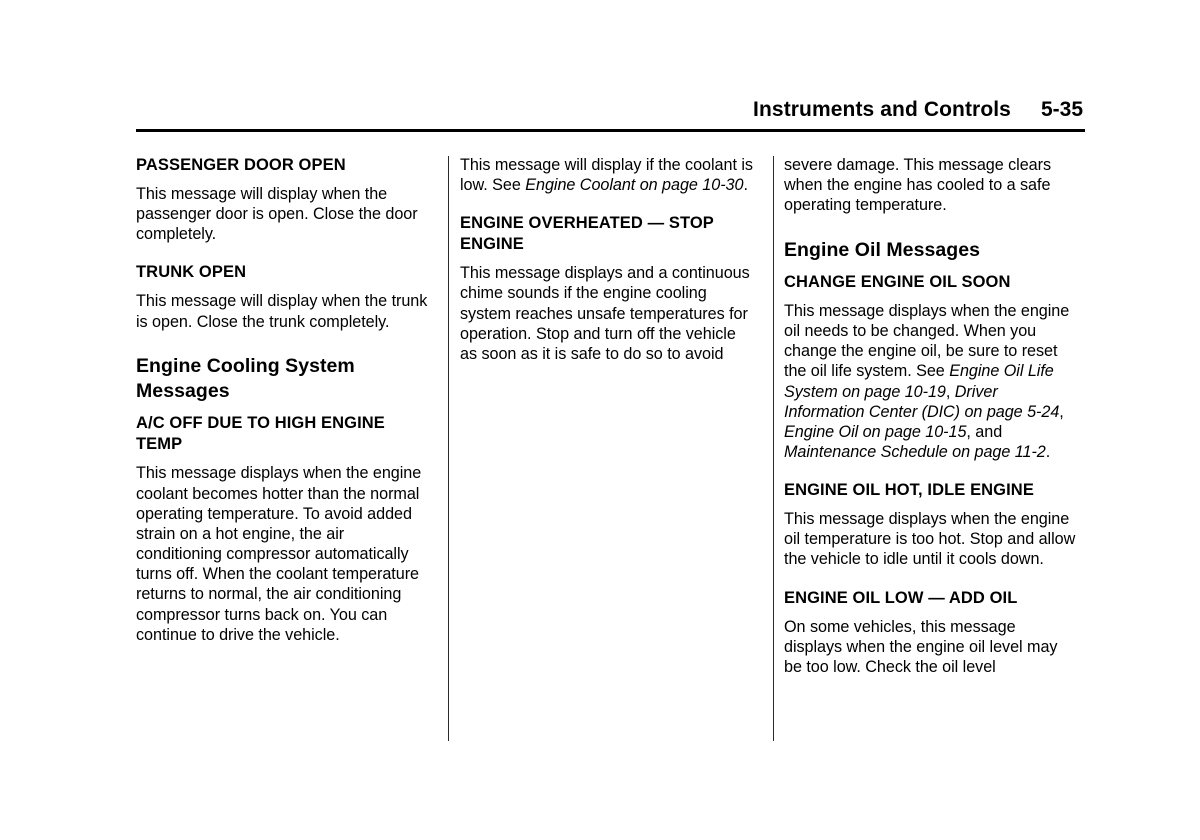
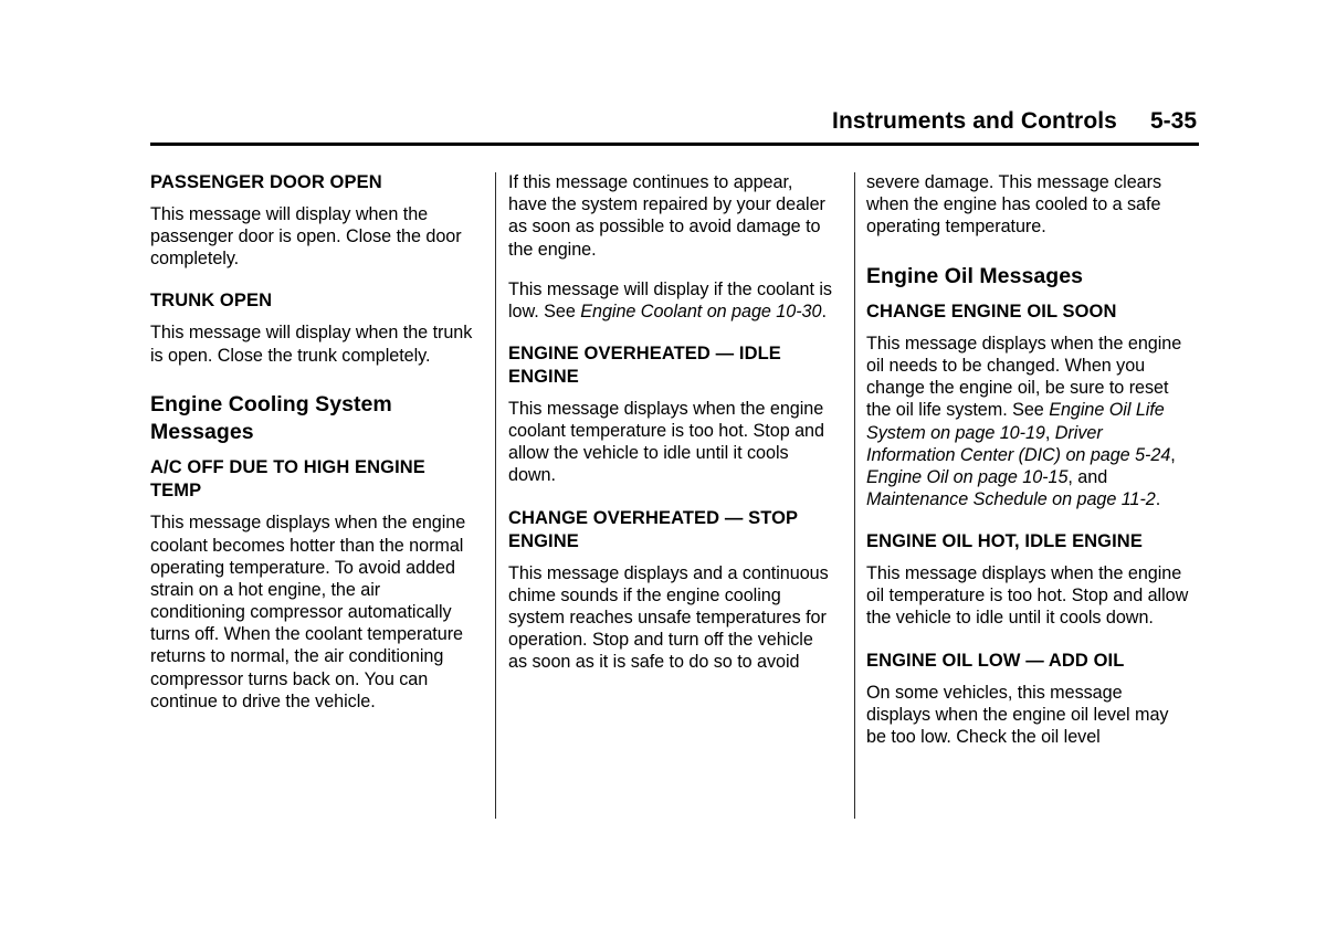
  Instruments and Controls
  5-35
  PASSENGER DOOR OPEN
  This message will display when the passenger door is open. Close the door completely.
  TRUNK OPEN
  This message will display when the trunk is open. Close the trunk completely.
  Engine Cooling System Messages
  A/C OFF DUE TO HIGH ENGINE TEMP
  This message displays when the engine coolant becomes hotter than the normal operating temperature. To avoid added strain on a hot engine, the air conditioning compressor automatically turns off. When the coolant temperature returns to normal, the air conditioning compressor turns back on. You can continue to drive the vehicle.
+ If this message continues to appear, have the system repaired by your dealer as soon as possible to avoid damage to the engine.
  This message will display if the coolant is low. See Engine Coolant on page 10-30.
+ ENGINE OVERHEATED — IDLE ENGINE
+ This message displays when the engine coolant temperature is too hot. Stop and allow the vehicle to idle until it cools down.
- ENGINE OVERHEATED — STOP ENGINE
+ CHANGE OVERHEATED — STOP ENGINE
  This message displays and a continuous chime sounds if the engine cooling system reaches unsafe temperatures for operation. Stop and turn off the vehicle as soon as it is safe to do so to avoid
  severe damage. This message clears when the engine has cooled to a safe operating temperature.
  Engine Oil Messages
  CHANGE ENGINE OIL SOON
  This message displays when the engine oil needs to be changed. When you change the engine oil, be sure to reset the oil life system. See Engine Oil Life System on page 10-19, Driver Information Center (DIC) on page 5-24, Engine Oil on page 10-15, and Maintenance Schedule on page 11-2.
  ENGINE OIL HOT, IDLE ENGINE
  This message displays when the engine oil temperature is too hot. Stop and allow the vehicle to idle until it cools down.
  ENGINE OIL LOW — ADD OIL
  On some vehicles, this message displays when the engine oil level may be too low. Check the oil level
